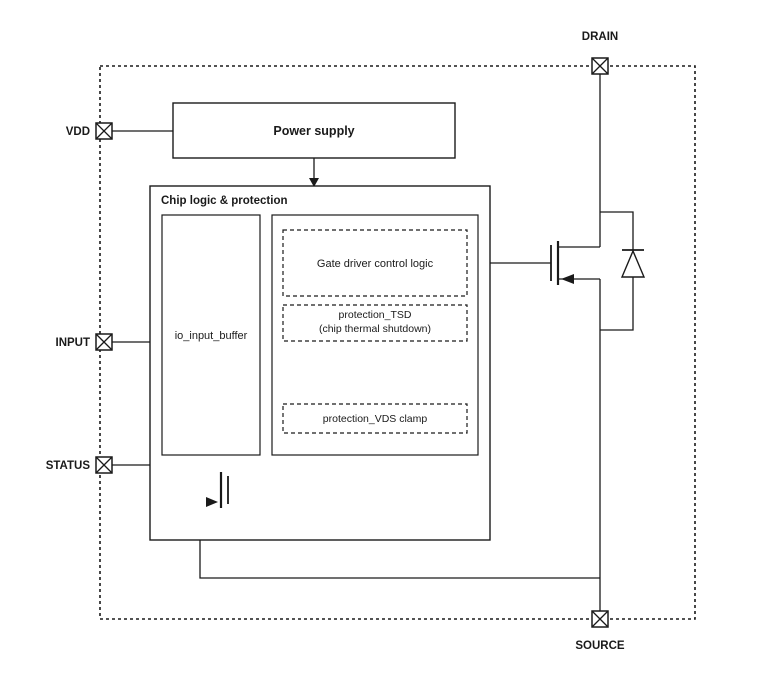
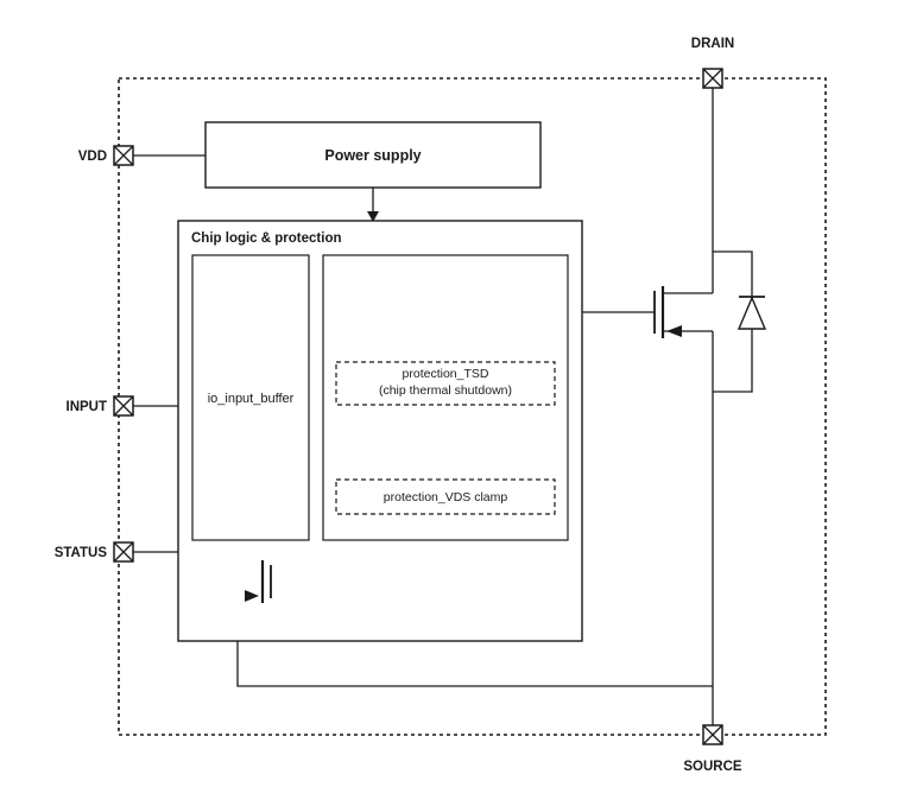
  Power supply
  Chip logic & protection
  io_input_buffer
- Gate driver control logic
  protection_TSD
  (chip thermal shutdown)
  protection_VDS clamp
  VDD
  INPUT
  STATUS
  DRAIN
  SOURCE
